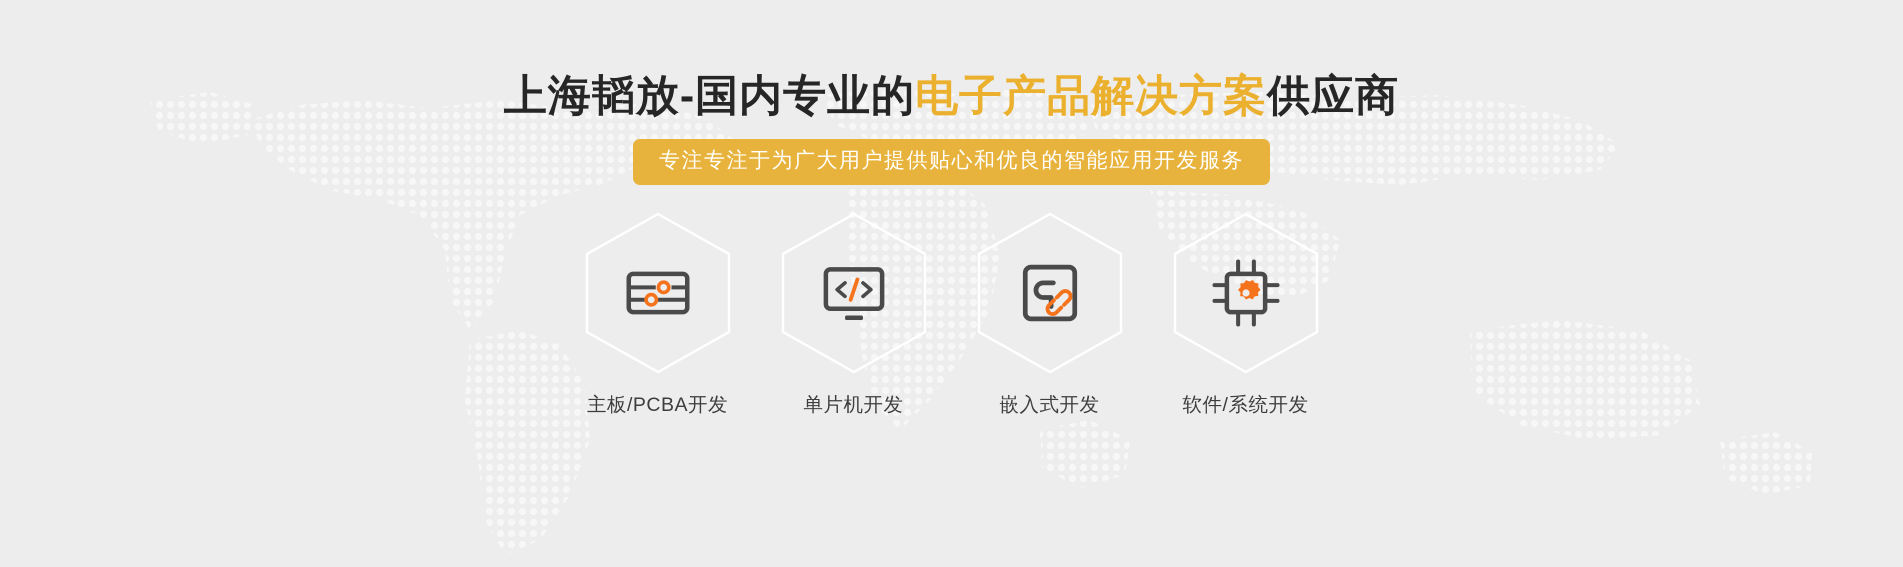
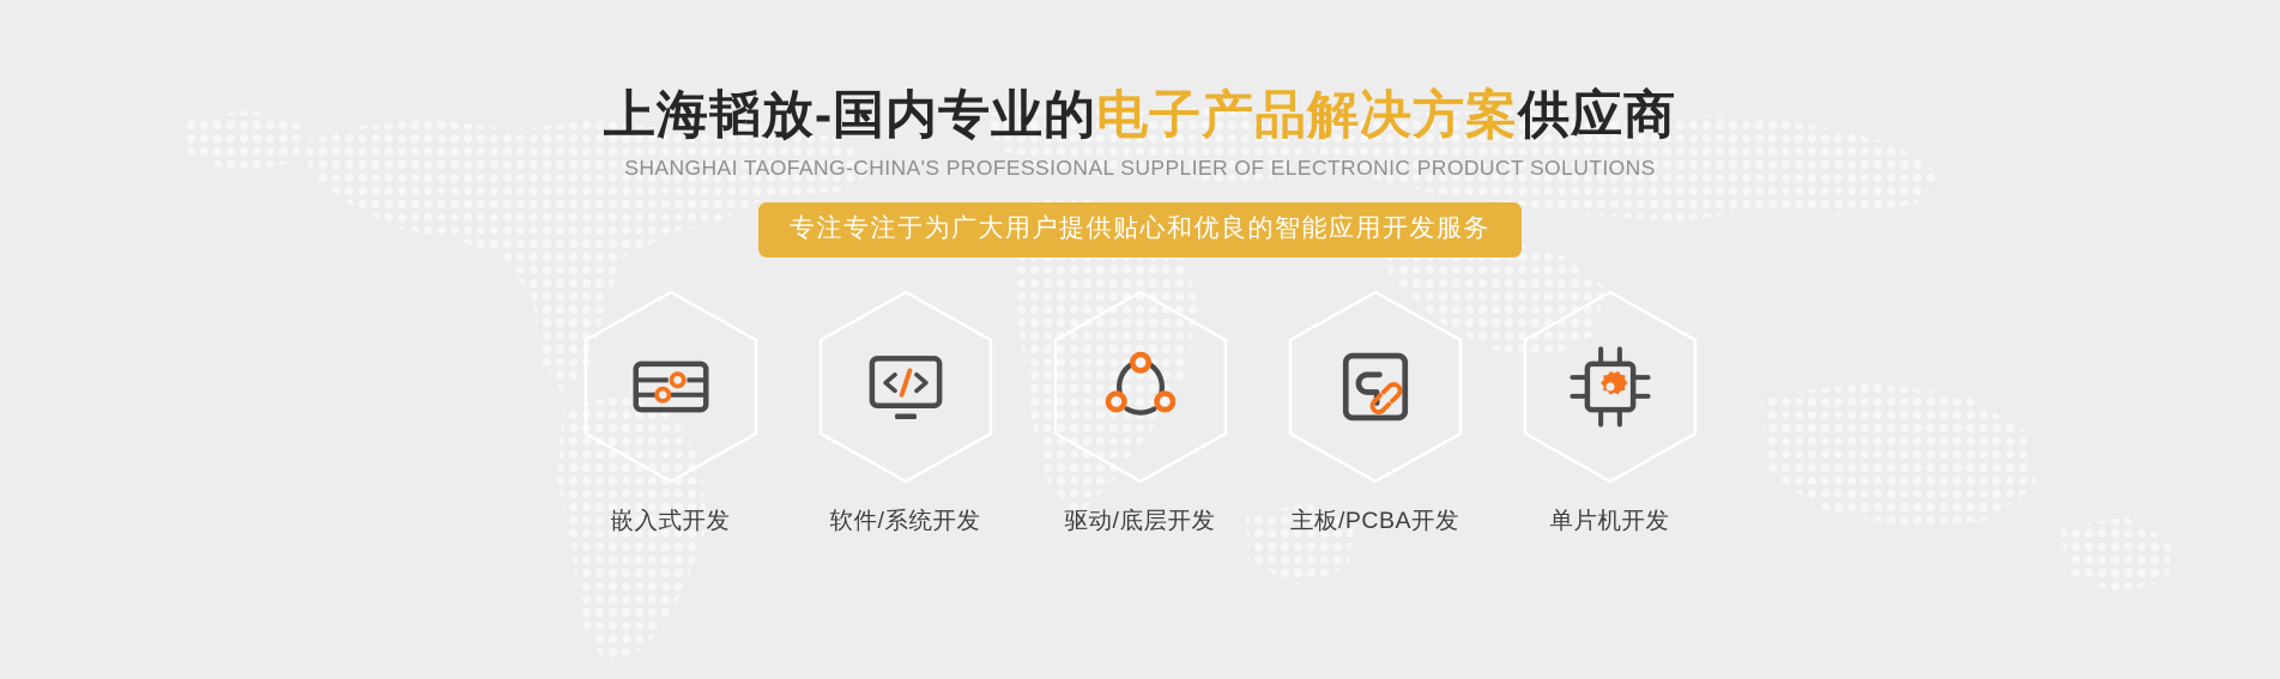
  上海韬放-国内专业的电子产品解决方案供应商
+ SHANGHAI TAOFANG-CHINA'S PROFESSIONAL SUPPLIER OF ELECTRONIC PRODUCT SOLUTIONS
  专注专注于为广大用户提供贴心和优良的智能应用开发服务
- 主板/PCBA开发
+ 嵌入式开发
- 单片机开发
+ 软件/系统开发
+ 驱动/底层开发
- 嵌入式开发
+ 主板/PCBA开发
- 软件/系统开发
+ 单片机开发
